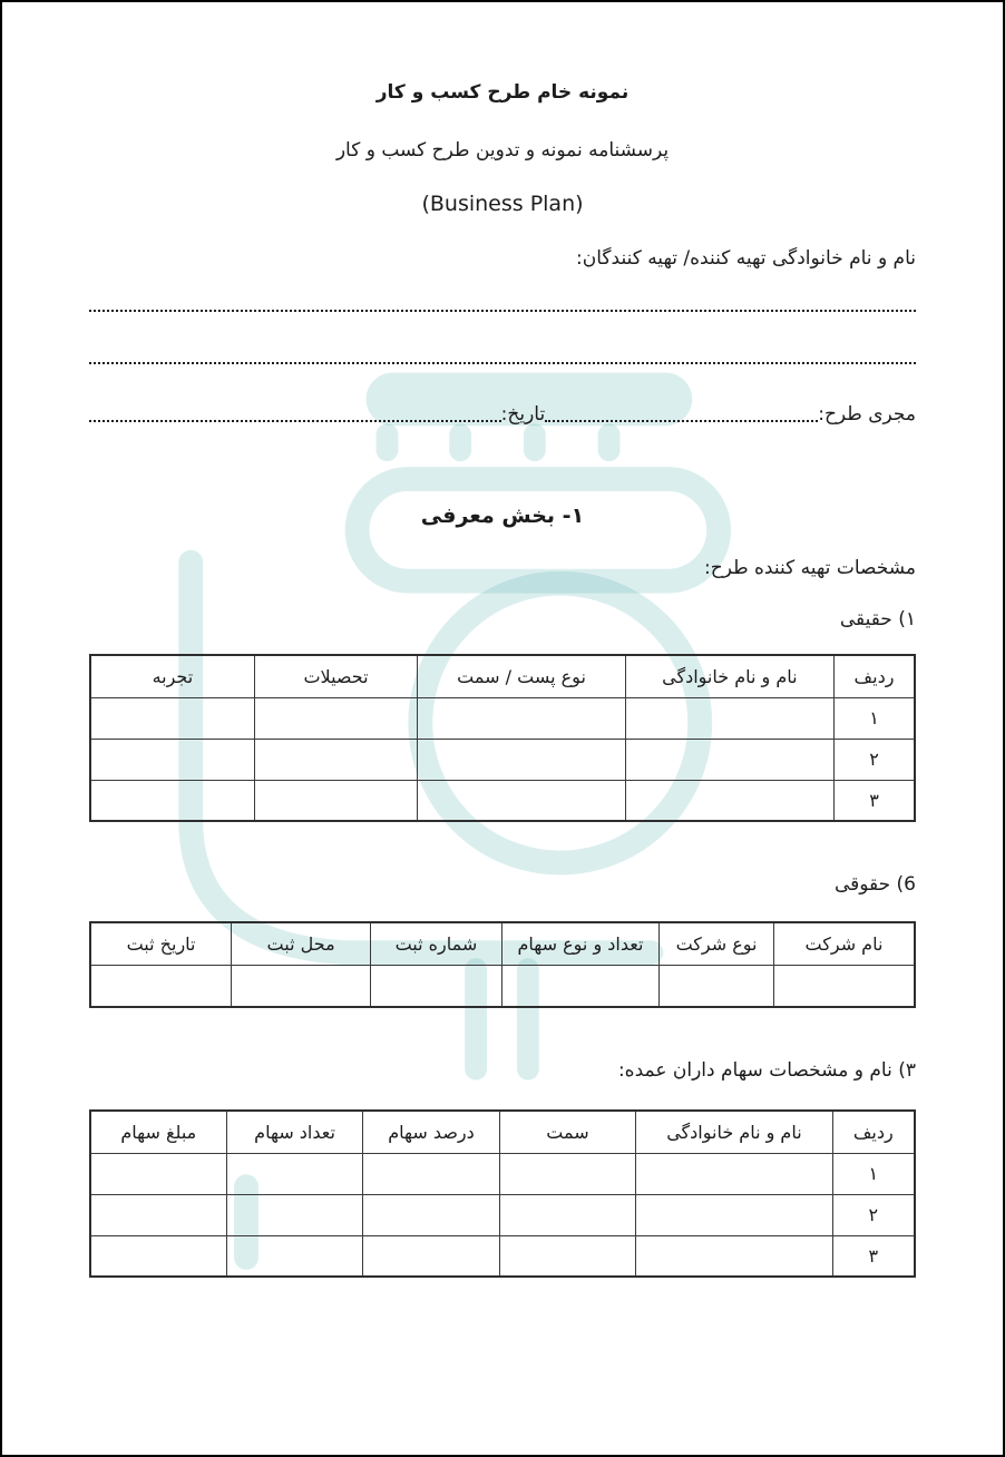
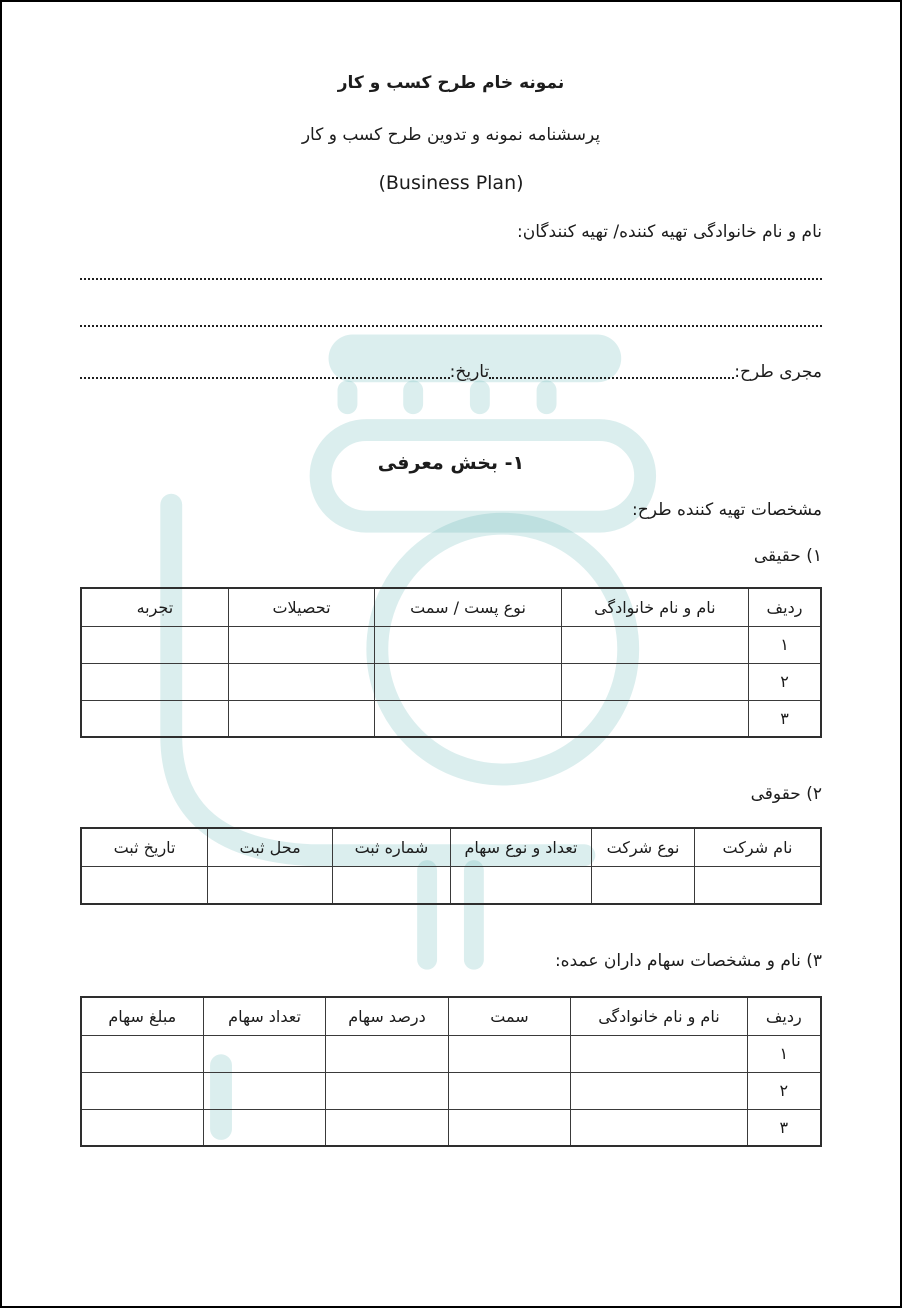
  نمونه خام طرح کسب و کار
  پرسشنامه نمونه و تدوین طرح کسب و کار
  (Business Plan)
  نام و نام خانوادگی تهیه کننده/ تهیه کنندگان:
  مجری طرح:
  تاریخ:
  ۱- بخش معرفی
  مشخصات تهیه کننده طرح:
  ۱) حقیقی
  ردیف	نام و نام خانوادگی	نوع پست / سمت	تحصیلات	تجربه
  ۱
  ۲
  ۳
- 6) حقوقی
+ ۲) حقوقی
  نام شرکت	نوع شرکت	تعداد و نوع سهام	شماره ثبت	محل ثبت	تاریخ ثبت
  ۳) نام و مشخصات سهام داران عمده:
  ردیف	نام و نام خانوادگی	سمت	درصد سهام	تعداد سهام	مبلغ سهام
  ۱
  ۲
  ۳
